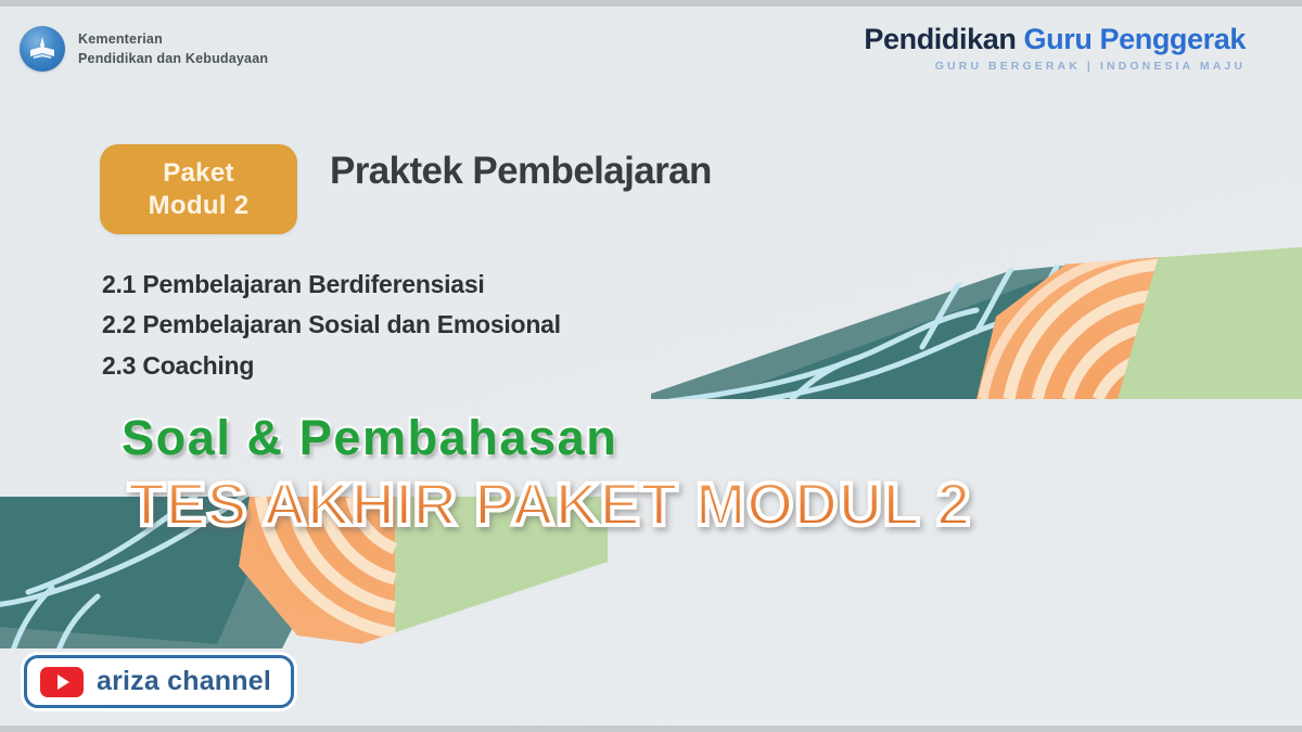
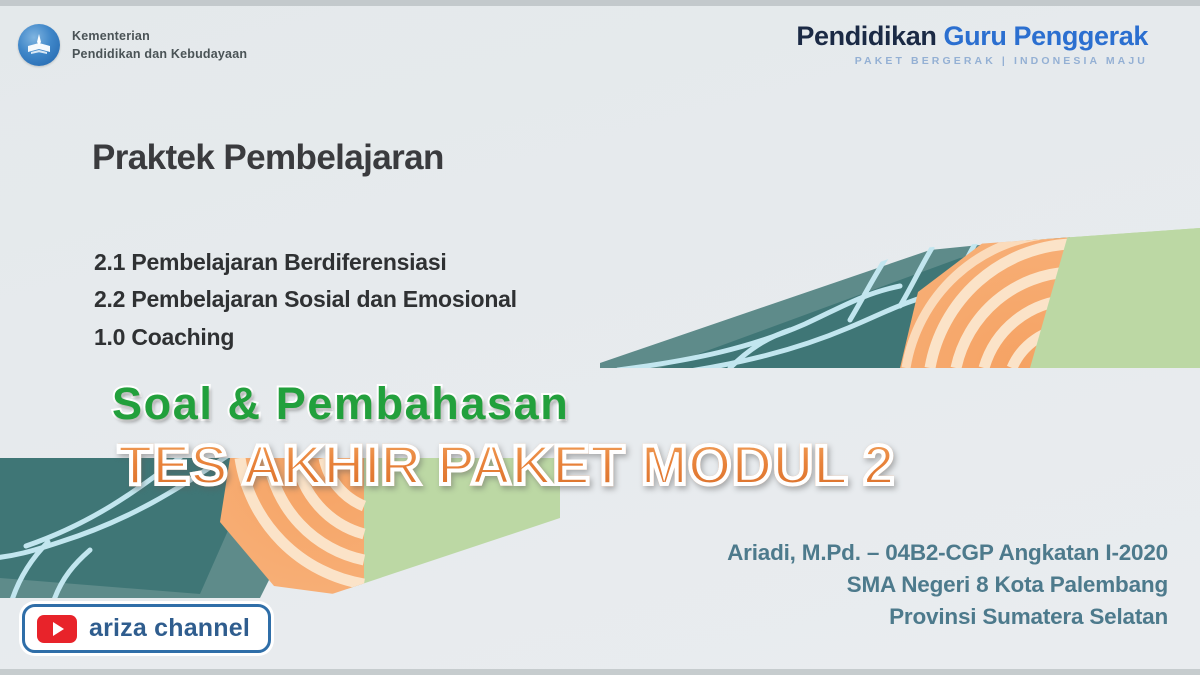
  Kementerian
  Pendidikan dan Kebudayaan
  Pendidikan Guru Penggerak
- GURU BERGERAK | INDONESIA MAJU
+ PAKET BERGERAK | INDONESIA MAJU
- Paket
- Modul 2
  Praktek Pembelajaran
  2.1 Pembelajaran Berdiferensiasi
  2.2 Pembelajaran Sosial dan Emosional
- 2.3 Coaching
+ 1.0 Coaching
  Soal & Pembahasan
  TES AKHIR PAKET MODUL 2
+ Ariadi, M.Pd. – 04B2-CGP Angkatan I-2020
+ SMA Negeri 8 Kota Palembang
+ Provinsi Sumatera Selatan
  ariza channel
